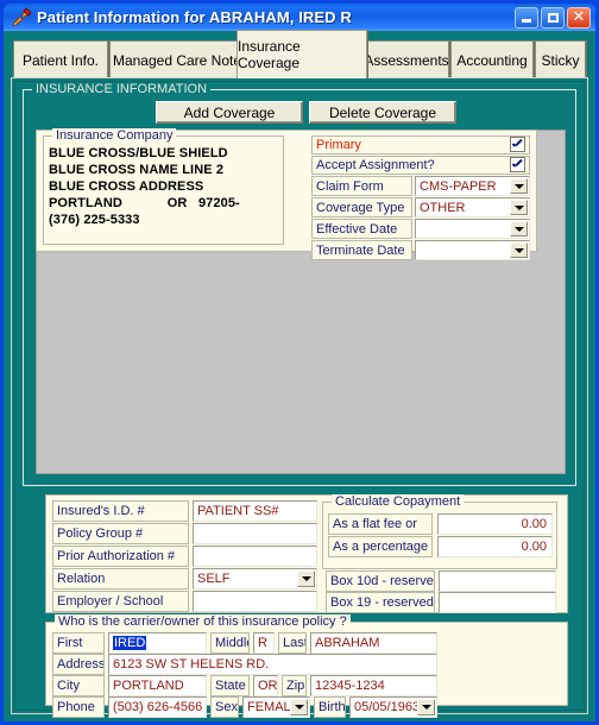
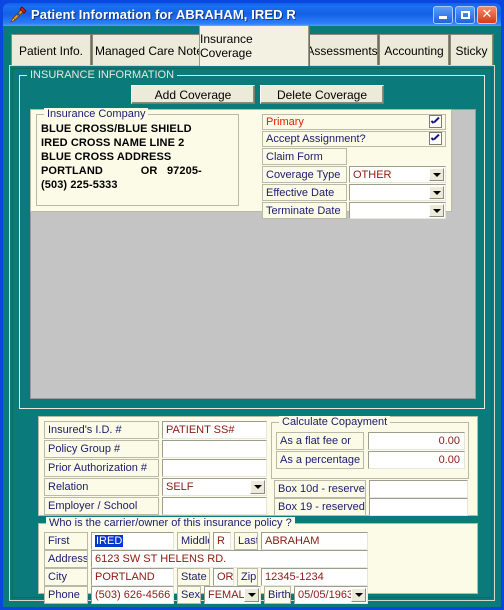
  Patient Information for ABRAHAM, IRED R
  ✕
  Patient Info.
  Managed Care Not
  Insurance Coverage
  Assessments
  Accounting
  Sticky
  INSURANCE INFORMATION
  Add Coverage
  Delete Coverage
  Insurance Company
  BLUE CROSS/BLUE SHIELD
- BLUE CROSS NAME LINE 2
+ IRED CROSS NAME LINE 2
  BLUE CROSS ADDRESS
  PORTLAND OR 97205-
- (376) 225-5333
+ (503) 225-5333
  Primary
  Accept Assignment?
  Claim Form
- CMS-PAPER
  Coverage Type
  OTHER
  Effective Date
  Terminate Date
  Insured's I.D. #
  PATIENT SS#
  Policy Group #
  Prior Authorization #
  Relation
  SELF
  Employer / School
  Calculate Copayment
  As a flat fee or
  0.00
  As a percentage
  0.00
  Box 10d - reserve
  Box 19 - reserved
  Who is the carrier/owner of this insurance policy ?
  First
  IRED
  Middl
  R
  Last
  ABRAHAM
  Address
  6123 SW ST HELENS RD.
  City
  PORTLAND
  State
  OR
  Zip
  12345-1234
  Phone
  (503) 626-4566
  Sex
  FEMAL
  Birth
  05/05/1963
